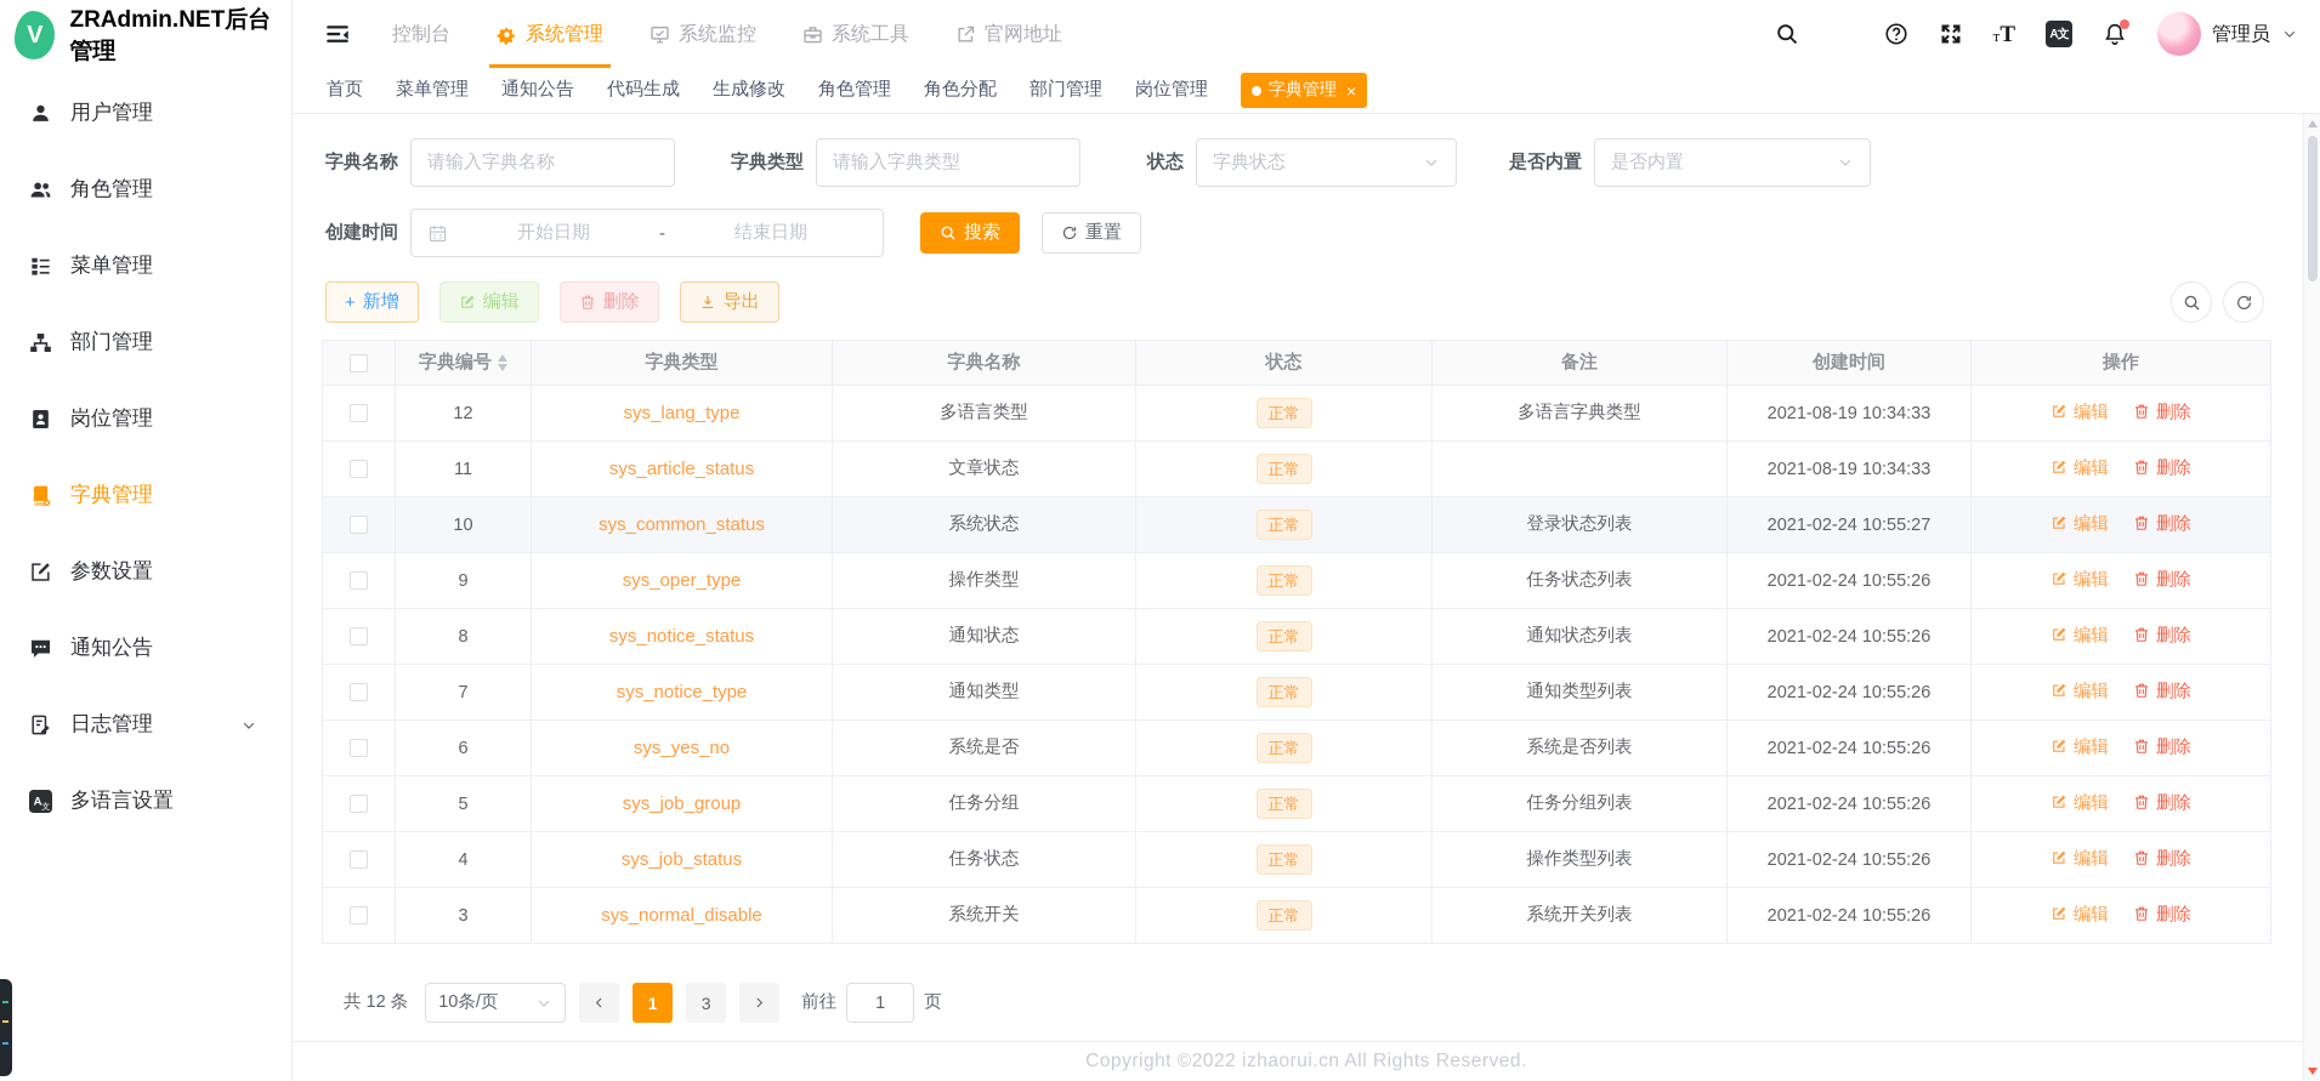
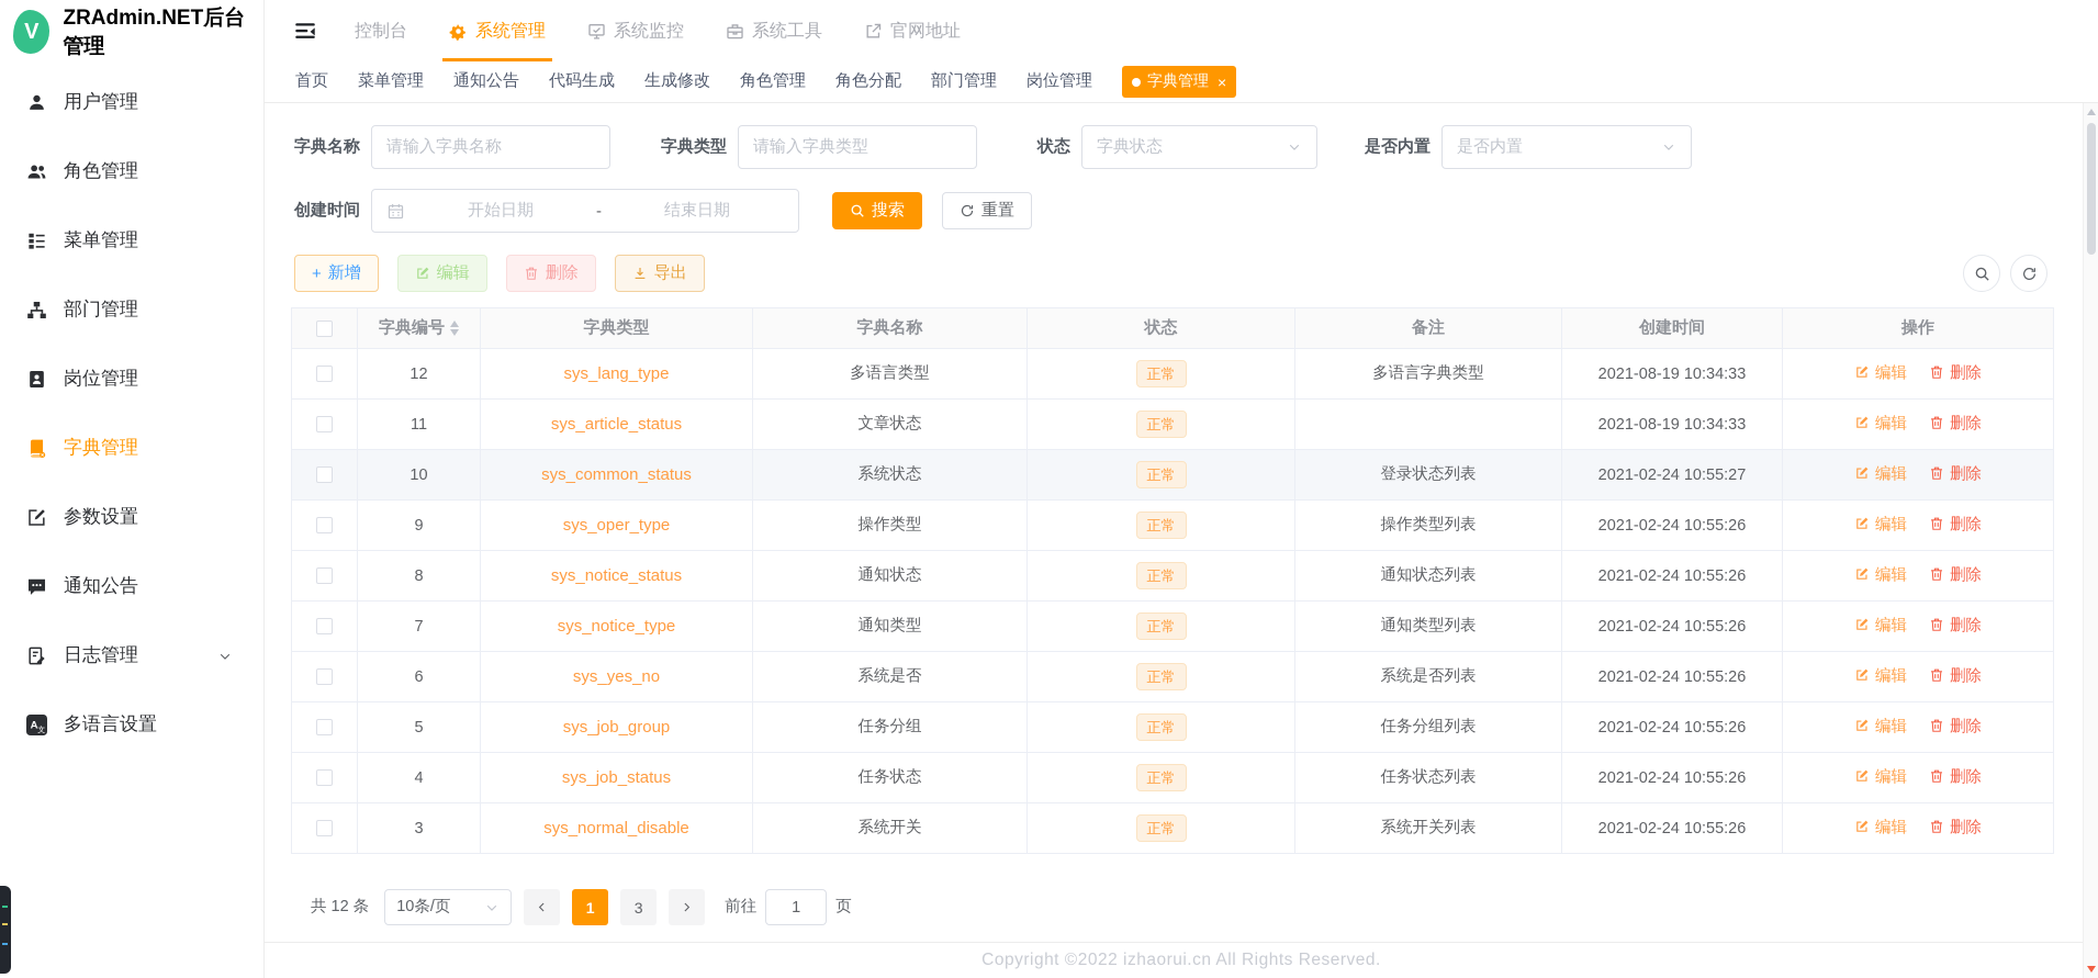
  V
  ZRAdmin.NET后台管理
  用户管理
  角色管理
  菜单管理
  部门管理
  岗位管理
  字典管理
  参数设置
  通知公告
  日志管理
  A
  文
  多语言设置
  控制台
  系统管理
  系统监控
  系统工具
  官网地址
- тT
- A文
- 管理员
  首页
  菜单管理
  通知公告
  代码生成
  生成修改
  角色管理
  角色分配
  部门管理
  岗位管理
  字典管理
  ×
  字典名称
  请输入字典名称
  字典类型
  请输入字典类型
  状态
  字典状态
  是否内置
  是否内置
  创建时间
  开始日期
  -
  结束日期
  搜索
  重置
  +
  新增
  编辑
  删除
  导出
  	字典编号	字典类型	字典名称	状态	备注	创建时间	操作
  	12	sys_lang_type	多语言类型	正常	多语言字典类型	2021-08-19 10:34:33	编辑 删除
  	11	sys_article_status	文章状态	正常		2021-08-19 10:34:33	编辑 删除
  	10	sys_common_status	系统状态	正常	登录状态列表	2021-02-24 10:55:27	编辑 删除
- 	9	sys_oper_type	操作类型	正常	任务状态列表	2021-02-24 10:55:26	编辑 删除
+ 	9	sys_oper_type	操作类型	正常	操作类型列表	2021-02-24 10:55:26	编辑 删除
  	8	sys_notice_status	通知状态	正常	通知状态列表	2021-02-24 10:55:26	编辑 删除
  	7	sys_notice_type	通知类型	正常	通知类型列表	2021-02-24 10:55:26	编辑 删除
  	6	sys_yes_no	系统是否	正常	系统是否列表	2021-02-24 10:55:26	编辑 删除
  	5	sys_job_group	任务分组	正常	任务分组列表	2021-02-24 10:55:26	编辑 删除
- 	4	sys_job_status	任务状态	正常	操作类型列表	2021-02-24 10:55:26	编辑 删除
+ 	4	sys_job_status	任务状态	正常	任务状态列表	2021-02-24 10:55:26	编辑 删除
  	3	sys_normal_disable	系统开关	正常	系统开关列表	2021-02-24 10:55:26	编辑 删除
  共 12 条
  10条/页
  1
  3
  前往
  1
  页
  Copyright ©2022 izhaorui.cn All Rights Reserved.
